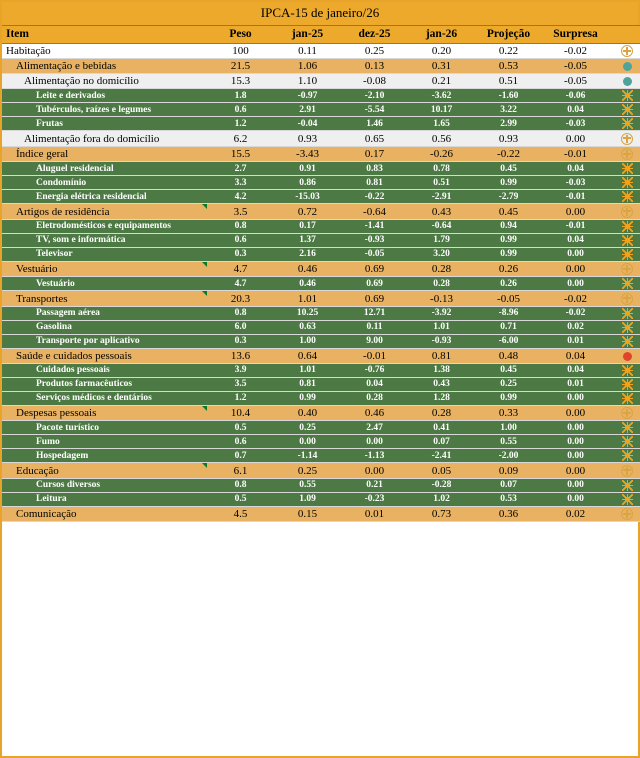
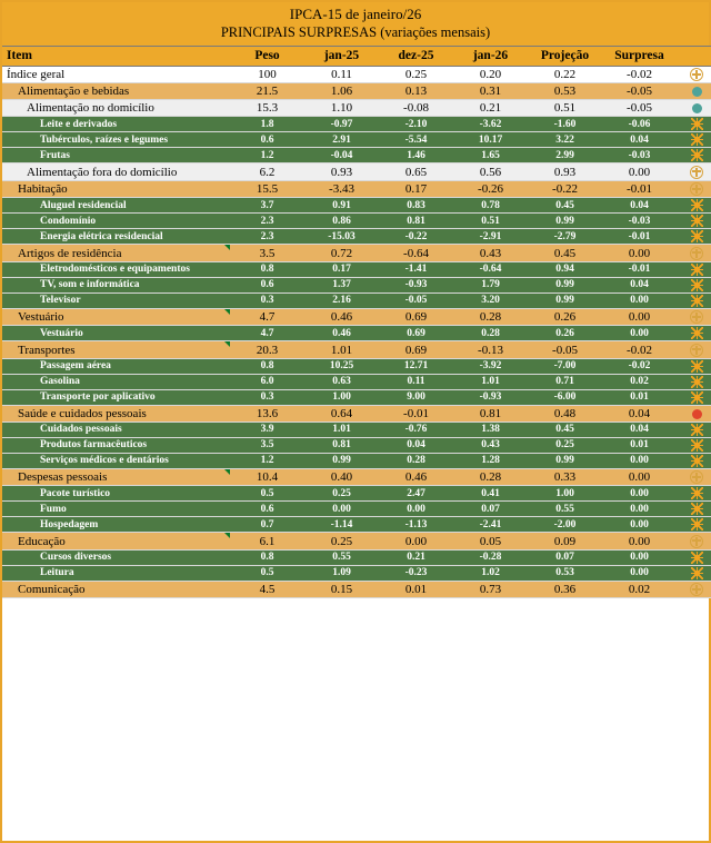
  IPCA-15 de janeiro/26
+ PRINCIPAIS SURPRESAS (variações mensais)
  Item	Peso	jan-25	dez-25	jan-26	Projeção	Surpresa
- Habitação	100	0.11	0.25	0.20	0.22	-0.02
+ Índice geral	100	0.11	0.25	0.20	0.22	-0.02
  Alimentação e bebidas	21.5	1.06	0.13	0.31	0.53	-0.05
  Alimentação no domicílio	15.3	1.10	-0.08	0.21	0.51	-0.05
  Leite e derivados	1.8	-0.97	-2.10	-3.62	-1.60	-0.06
  Tubérculos, raízes e legumes	0.6	2.91	-5.54	10.17	3.22	0.04
  Frutas	1.2	-0.04	1.46	1.65	2.99	-0.03
  Alimentação fora do domicílio	6.2	0.93	0.65	0.56	0.93	0.00
- Índice geral	15.5	-3.43	0.17	-0.26	-0.22	-0.01
+ Habitação	15.5	-3.43	0.17	-0.26	-0.22	-0.01
- Aluguel residencial	2.7	0.91	0.83	0.78	0.45	0.04
+ Aluguel residencial	3.7	0.91	0.83	0.78	0.45	0.04
- Condomínio	3.3	0.86	0.81	0.51	0.99	-0.03
+ Condomínio	2.3	0.86	0.81	0.51	0.99	-0.03
- Energia elétrica residencial	4.2	-15.03	-0.22	-2.91	-2.79	-0.01
+ Energia elétrica residencial	2.3	-15.03	-0.22	-2.91	-2.79	-0.01
  Artigos de residência	3.5	0.72	-0.64	0.43	0.45	0.00
  Eletrodomésticos e equipamentos	0.8	0.17	-1.41	-0.64	0.94	-0.01
  TV, som e informática	0.6	1.37	-0.93	1.79	0.99	0.04
  Televisor	0.3	2.16	-0.05	3.20	0.99	0.00
  Vestuário	4.7	0.46	0.69	0.28	0.26	0.00
  Vestuário	4.7	0.46	0.69	0.28	0.26	0.00
  Transportes	20.3	1.01	0.69	-0.13	-0.05	-0.02
- Passagem aérea	0.8	10.25	12.71	-3.92	-8.96	-0.02
+ Passagem aérea	0.8	10.25	12.71	-3.92	-7.00	-0.02
  Gasolina	6.0	0.63	0.11	1.01	0.71	0.02
  Transporte por aplicativo	0.3	1.00	9.00	-0.93	-6.00	0.01
  Saúde e cuidados pessoais	13.6	0.64	-0.01	0.81	0.48	0.04
  Cuidados pessoais	3.9	1.01	-0.76	1.38	0.45	0.04
  Produtos farmacêuticos	3.5	0.81	0.04	0.43	0.25	0.01
  Serviços médicos e dentários	1.2	0.99	0.28	1.28	0.99	0.00
  Despesas pessoais	10.4	0.40	0.46	0.28	0.33	0.00
  Pacote turístico	0.5	0.25	2.47	0.41	1.00	0.00
  Fumo	0.6	0.00	0.00	0.07	0.55	0.00
  Hospedagem	0.7	-1.14	-1.13	-2.41	-2.00	0.00
  Educação	6.1	0.25	0.00	0.05	0.09	0.00
  Cursos diversos	0.8	0.55	0.21	-0.28	0.07	0.00
  Leitura	0.5	1.09	-0.23	1.02	0.53	0.00
  Comunicação	4.5	0.15	0.01	0.73	0.36	0.02
